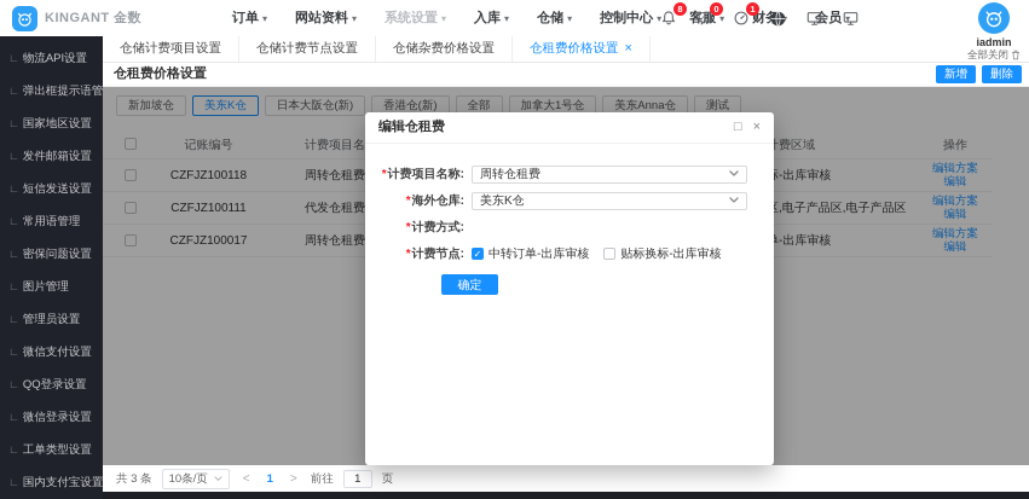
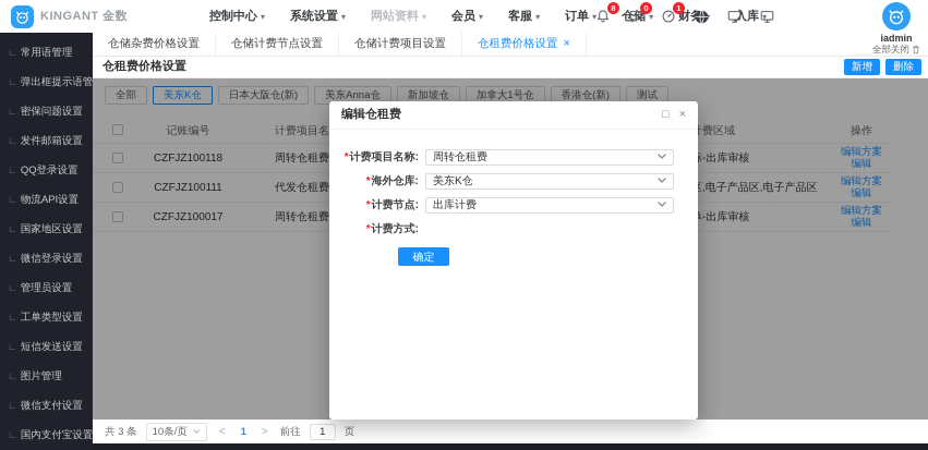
  KINGANT 金数
- 订单
+ 控制中心
  ▾
- 网站资料
+ 系统设置
  ▾
- 系统设置
+ 网站资料
  ▾
- 入库
+ 会员
  ▾
- 仓储
+ 客服
  ▾
- 控制中心
+ 订单
  ▾
- 客服
+ 仓储
  ▾
  ▾
- 会员
+ 入库
  ▾
  8
  0
  1
  iadmin
  全部关闭
- ∟ 物流API设置
+ ∟ 常用语管理
  ∟ 弹出框提示语管
- ∟ 国家地区设置
+ ∟ 密保问题设置
  ∟ 发件邮箱设置
- ∟ 短信发送设置
+ ∟ QQ登录设置
- ∟ 常用语管理
+ ∟ 物流API设置
- ∟ 密保问题设置
+ ∟ 国家地区设置
- ∟ 图片管理
+ ∟ 微信登录设置
  ∟ 管理员设置
- ∟ 微信支付设置
+ ∟ 工单类型设置
- ∟ QQ登录设置
+ ∟ 短信发送设置
- ∟ 微信登录设置
+ ∟ 图片管理
- ∟ 工单类型设置
+ ∟ 微信支付设置
  ∟ 国内支付宝设置
- 仓储计费项目设置
+ 仓储杂费价格设置
  仓储计费节点设置
- 仓储杂费价格设置
+ 仓储计费项目设置
  仓租费价格设置
  ×
  仓租费价格设置
  新增
  删除
- 新加坡仓
+ 全部
  美东K仓
  日本大阪仓(新)
- 香港仓(新)
+ 美东Anna仓
- 全部
+ 新加坡仓
  加拿大1号仓
- 美东Anna仓
+ 香港仓(新)
  测试
  记账编号
  计费项目名
  费区域
  操作
  CZFJZ100118
  周转仓租费
  -出库审核
  编辑方案
  编辑
  CZFJZ100111
  代发仓租费
  ,电子产品区,电子产品区
  编辑方案
  编辑
  CZFJZ100017
  周转仓租费
  -出库审核
  编辑方案
  编辑
  共 3 条
  10条/页
  <
  1
  >
  前往
  1
  页
  编辑仓租费
  □
  ×
  计费项目名称
  周转仓租费
  海外仓库
  美东K仓
- 计费方式
+ 计费节点
+ 出库计费
- 计费节点
+ 计费方式
- ✓
- 中转订单-出库审核
- 贴标换标-出库审核
  确定
